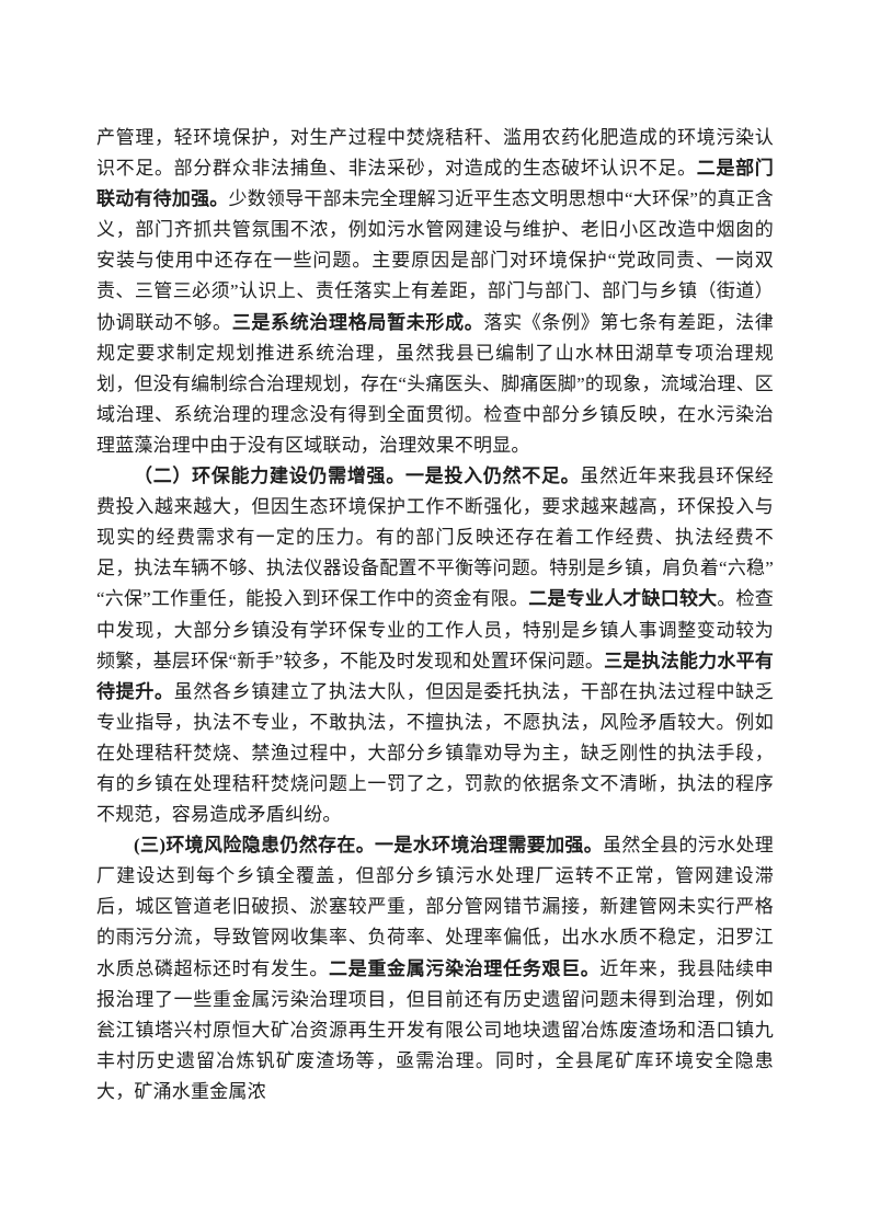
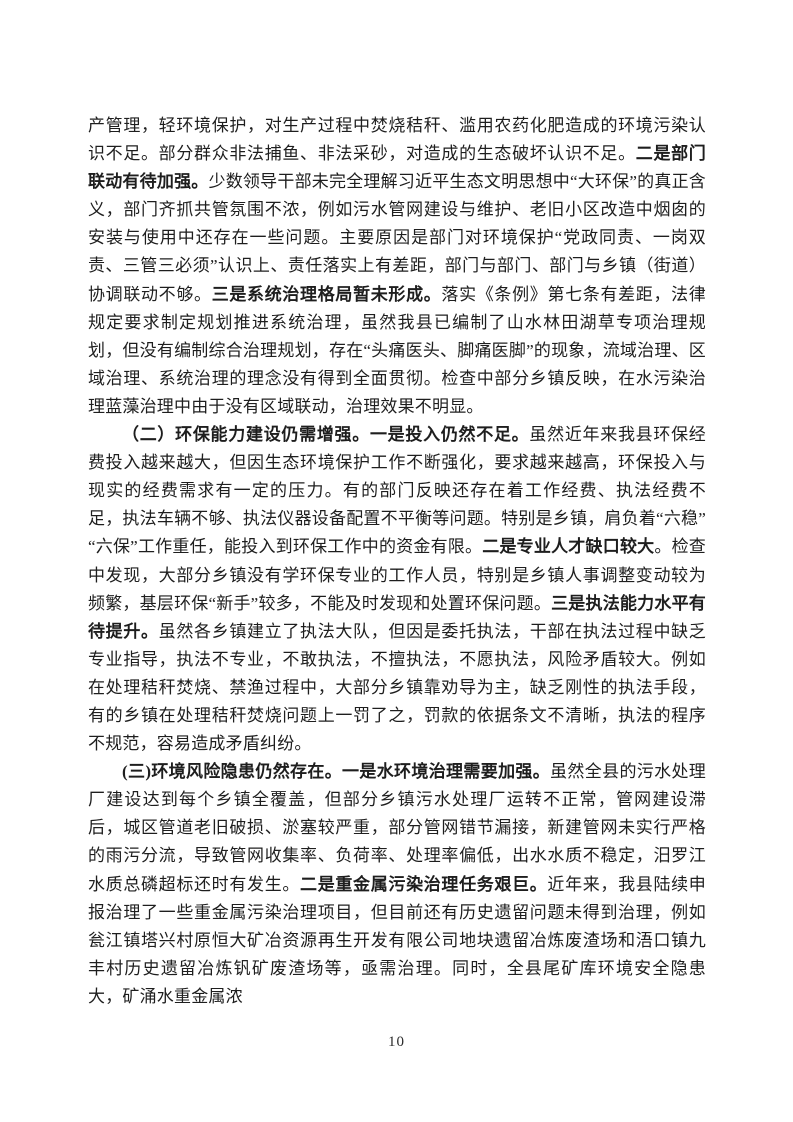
  产管理，轻环境保护，对生产过程中焚烧秸秆、滥用农药化肥造成的环境污染认识不足。部分群众非法捕鱼、非法采砂，对造成的生态破坏认识不足。二是部门联动有待加强。少数领导干部未完全理解习近平生态文明思想中“大环保”的真正含义，部门齐抓共管氛围不浓，例如污水管网建设与维护、老旧小区改造中烟囱的安装与使用中还存在一些问题。主要原因是部门对环境保护“党政同责、一岗双责、三管三必须”认识上、责任落实上有差距，部门与部门、部门与乡镇（街道）协调联动不够。三是系统治理格局暂未形成。落实《条例》第七条有差距，法律规定要求制定规划推进系统治理，虽然我县已编制了山水林田湖草专项治理规划，但没有编制综合治理规划，存在“头痛医头、脚痛医脚”的现象，流域治理、区域治理、系统治理的理念没有得到全面贯彻。检查中部分乡镇反映，在水污染治理蓝藻治理中由于没有区域联动，治理效果不明显。
  （二）环保能力建设仍需增强。一是投入仍然不足。虽然近年来我县环保经费投入越来越大，但因生态环境保护工作不断强化，要求越来越高，环保投入与现实的经费需求有一定的压力。有的部门反映还存在着工作经费、执法经费不足，执法车辆不够、执法仪器设备配置不平衡等问题。特别是乡镇，肩负着“六稳”“六保”工作重任，能投入到环保工作中的资金有限。二是专业人才缺口较大。检查中发现，大部分乡镇没有学环保专业的工作人员，特别是乡镇人事调整变动较为频繁，基层环保“新手”较多，不能及时发现和处置环保问题。三是执法能力水平有待提升。虽然各乡镇建立了执法大队，但因是委托执法，干部在执法过程中缺乏专业指导，执法不专业，不敢执法，不擅执法，不愿执法，风险矛盾较大。例如在处理秸秆焚烧、禁渔过程中，大部分乡镇靠劝导为主，缺乏刚性的执法手段，有的乡镇在处理秸秆焚烧问题上一罚了之，罚款的依据条文不清晰，执法的程序不规范，容易造成矛盾纠纷。
  (三)环境风险隐患仍然存在。一是水环境治理需要加强。虽然全县的污水处理厂建设达到每个乡镇全覆盖，但部分乡镇污水处理厂运转不正常，管网建设滞后，城区管道老旧破损、淤塞较严重，部分管网错节漏接，新建管网未实行严格的雨污分流，导致管网收集率、负荷率、处理率偏低，出水水质不稳定，汨罗江水质总磷超标还时有发生。二是重金属污染治理任务艰巨。近年来，我县陆续申报治理了一些重金属污染治理项目，但目前还有历史遗留问题未得到治理，例如瓮江镇塔兴村原恒大矿冶资源再生开发有限公司地块遗留冶炼废渣场和浯口镇九丰村历史遗留冶炼钒矿废渣场等，亟需治理。同时，全县尾矿库环境安全隐患大，矿涌水重金属浓
+ 10
